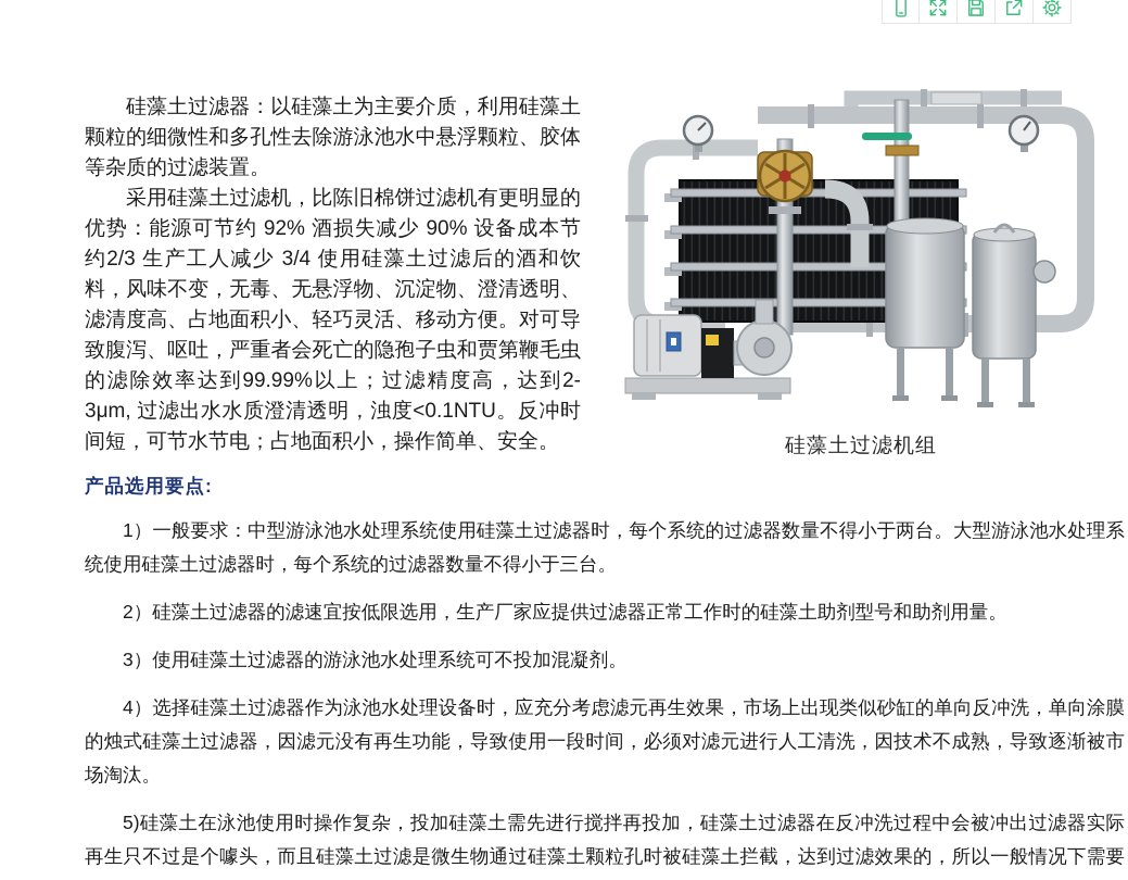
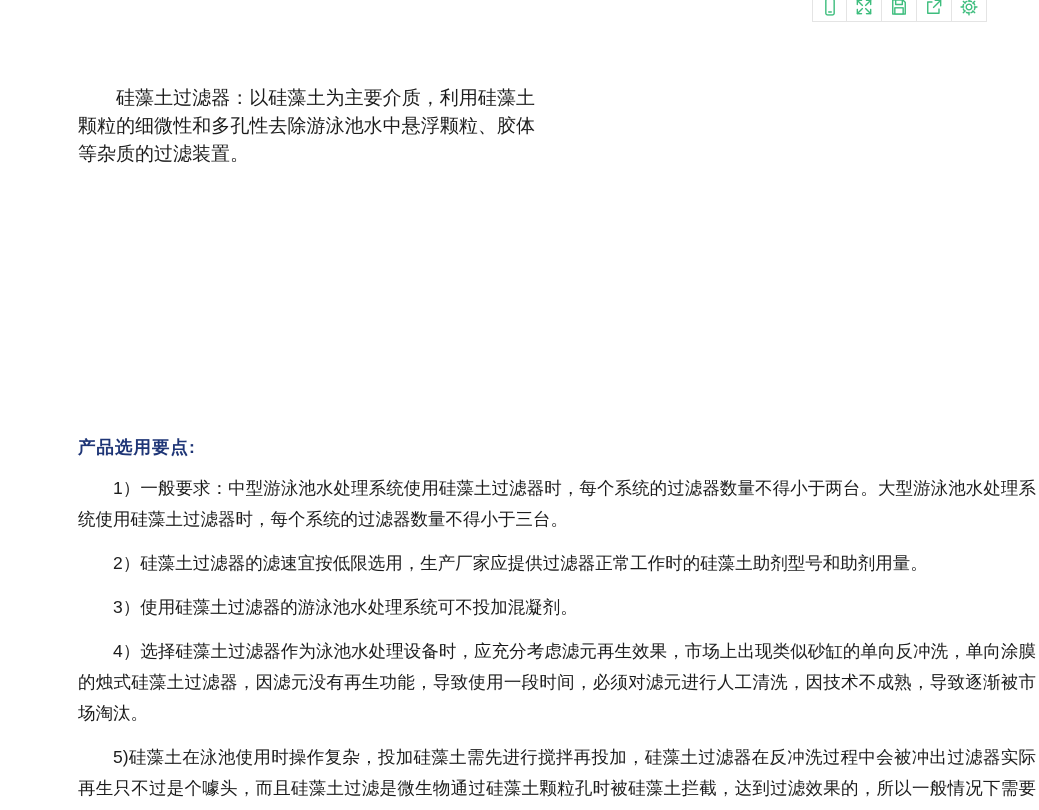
  硅藻土过滤器：以硅藻土为主要介质，利用硅藻土颗粒的细微性和多孔性去除游泳池水中悬浮颗粒、胶体等杂质的过滤装置。
- 采用硅藻土过滤机，比陈旧棉饼过滤机有更明显的优势：能源可节约 92% 酒损失减少 90% 设备成本节约2/3 生产工人减少 3/4 使用硅藻土过滤后的酒和饮料，风味不变，无毒、无悬浮物、沉淀物、澄清透明、滤清度高、占地面积小、轻巧灵活、移动方便。对可导致腹泻、呕吐，严重者会死亡的隐孢子虫和贾第鞭毛虫的滤除效率达到99.99%以上；过滤精度高，达到2-3μm, 过滤出水水质澄清透明，浊度<0.1NTU。反冲时间短，可节水节电；占地面积小，操作简单、安全。
- 硅藻土过滤机组
  产品选用要点:
  1）一般要求：中型游泳池水处理系统使用硅藻土过滤器时，每个系统的过滤器数量不得小于两台。大型游泳池水处理系统使用硅藻土过滤器时，每个系统的过滤器数量不得小于三台。
  2）硅藻土过滤器的滤速宜按低限选用，生产厂家应提供过滤器正常工作时的硅藻土助剂型号和助剂用量。
  3）使用硅藻土过滤器的游泳池水处理系统可不投加混凝剂。
  4）选择硅藻土过滤器作为泳池水处理设备时，应充分考虑滤元再生效果，市场上出现类似砂缸的单向反冲洗，单向涂膜的烛式硅藻土过滤器，因滤元没有再生功能，导致使用一段时间，必须对滤元进行人工清洗，因技术不成熟，导致逐渐被市场淘汰。
  5)硅藻土在泳池使用时操作复杂，投加硅藻土需先进行搅拌再投加，硅藻土过滤器在反冲洗过程中会被冲出过滤器实际再生只不过是个噱头，而且硅藻土过滤是微生物通过硅藻土颗粒孔时被硅藻土拦截，达到过滤效果的，所以一般情况下需要
